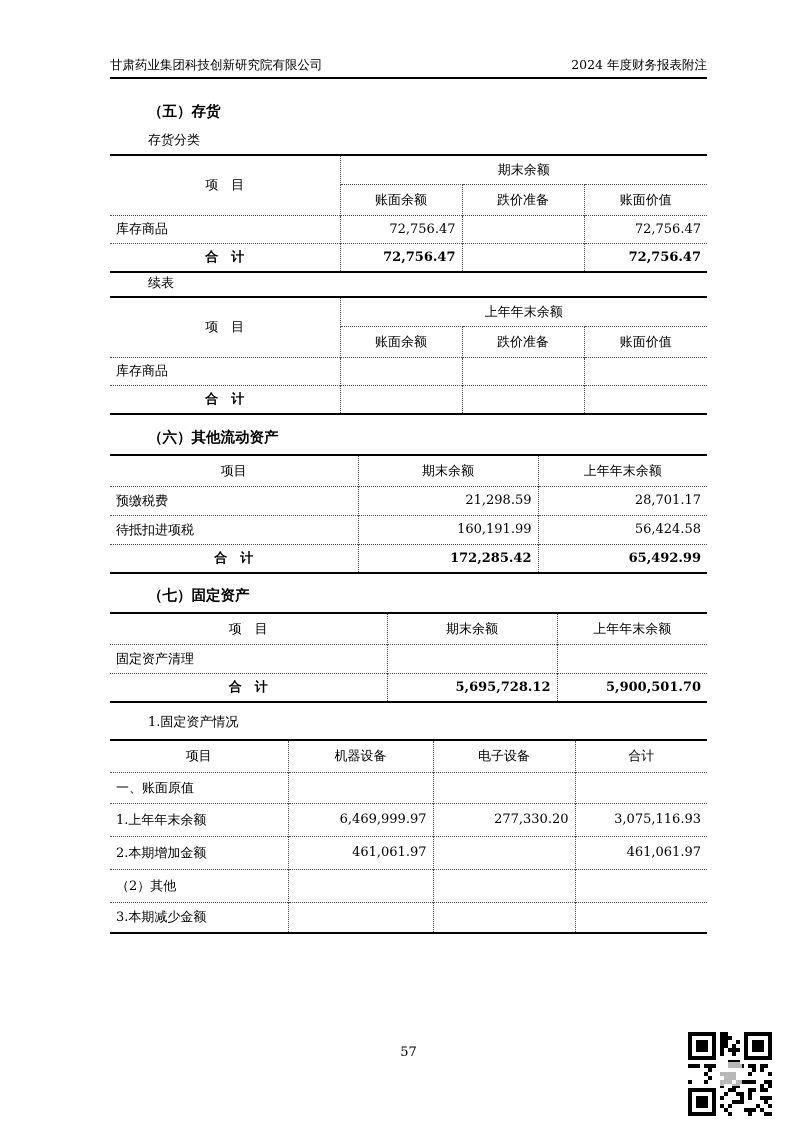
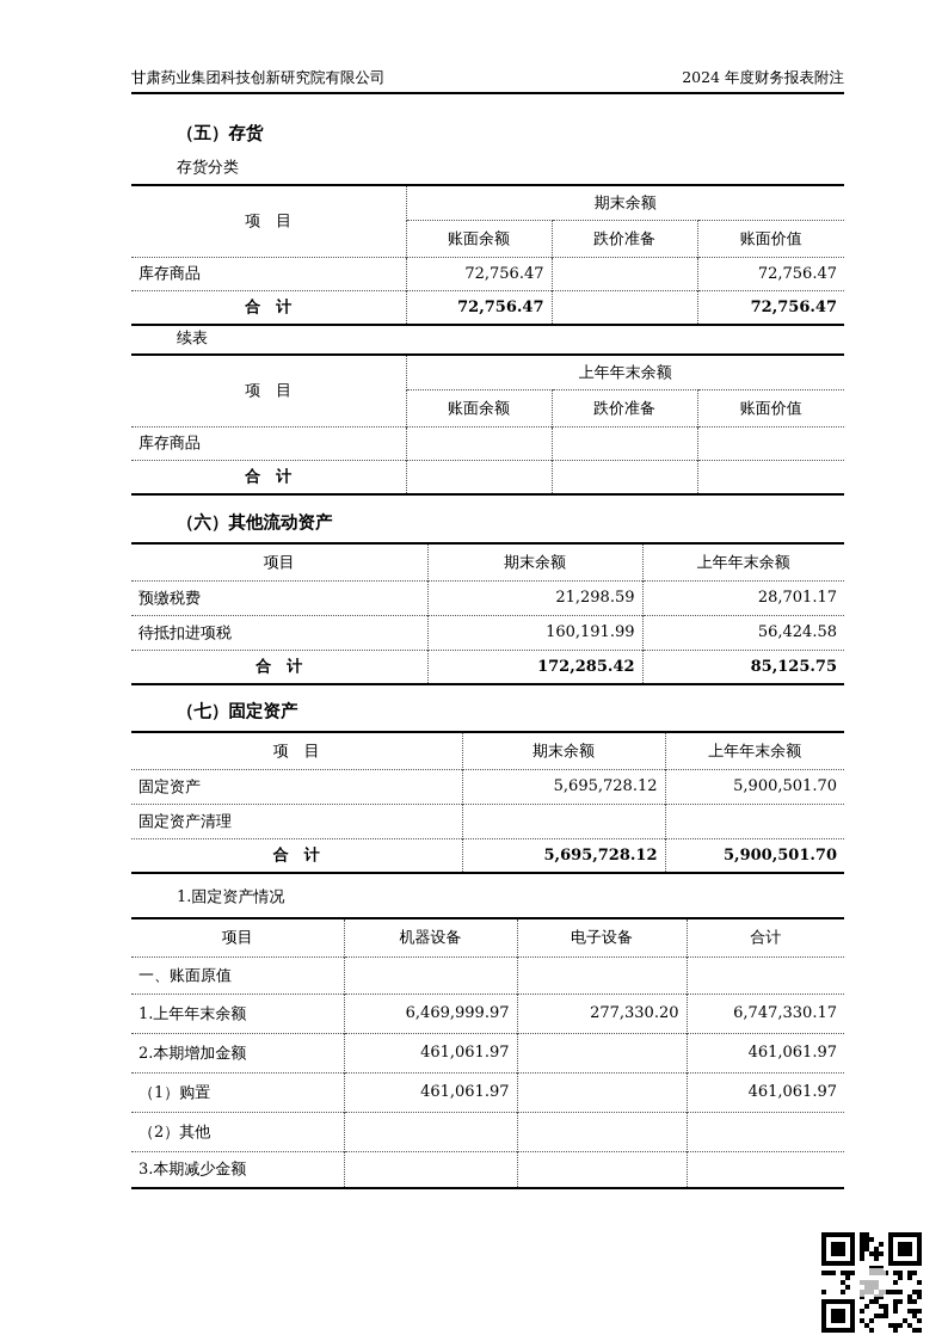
  甘肃药业集团科技创新研究院有限公司
  2024 年度财务报表附注
  （五）存货
  存货分类
  项 目	期末余额
  账面余额	跌价准备	账面价值
  库存商品	72,756.47		72,756.47
  合 计	72,756.47		72,756.47
  续表
  项 目	上年年末余额
  账面余额	跌价准备	账面价值
  库存商品
  合 计
  （六）其他流动资产
  项目	期末余额	上年年末余额
  预缴税费	21,298.59	28,701.17
  待抵扣进项税	160,191.99	56,424.58
- 合 计	172,285.42	65,492.99
+ 合 计	172,285.42	85,125.75
  （七）固定资产
  项 目	期末余额	上年年末余额
+ 固定资产	5,695,728.12	5,900,501.70
  固定资产清理
  合 计	5,695,728.12	5,900,501.70
  1.固定资产情况
  项目	机器设备	电子设备	合计
  一、账面原值
- 1.上年年末余额	6,469,999.97	277,330.20	3,075,116.93
+ 1.上年年末余额	6,469,999.97	277,330.20	6,747,330.17
  2.本期增加金额	461,061.97		461,061.97
+ （1）购置	461,061.97		461,061.97
  （2）其他
  3.本期减少金额
- 57
